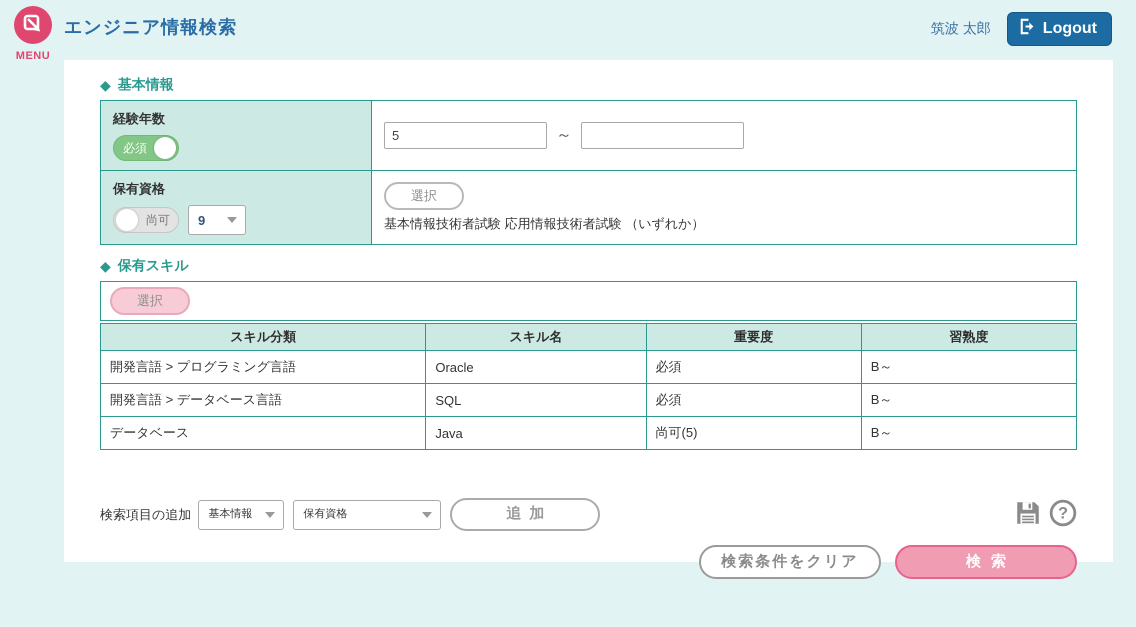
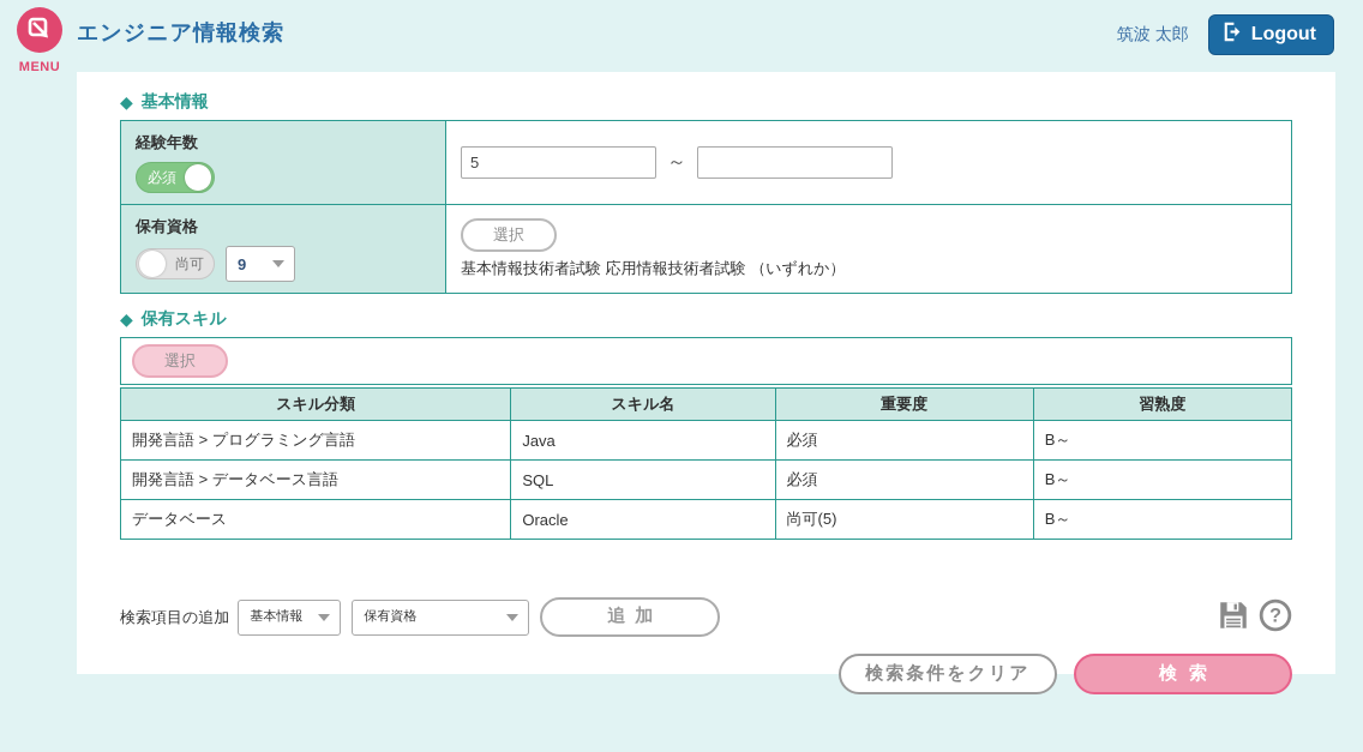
  MENU
  エンジニア情報検索
  筑波 太郎
  Logout
  ◆
  基本情報
  経験年数
  必須
  5
  ～
  保有資格
  尚可
  9
  選択
  基本情報技術者試験 応用情報技術者試験 （いずれか）
  ◆
  保有スキル
  選択
  スキル分類	スキル名	重要度	習熟度
- 開発言語 > プログラミング言語	Oracle	必須	B～
+ 開発言語 > プログラミング言語	Java	必須	B～
  開発言語 > データベース言語	SQL	必須	B～
- データベース	Java	尚可(5)	B～
+ データベース	Oracle	尚可(5)	B～
  検索項目の追加
  基本情報
  保有資格
  追加
  ?
  検索条件をクリア
  検索
